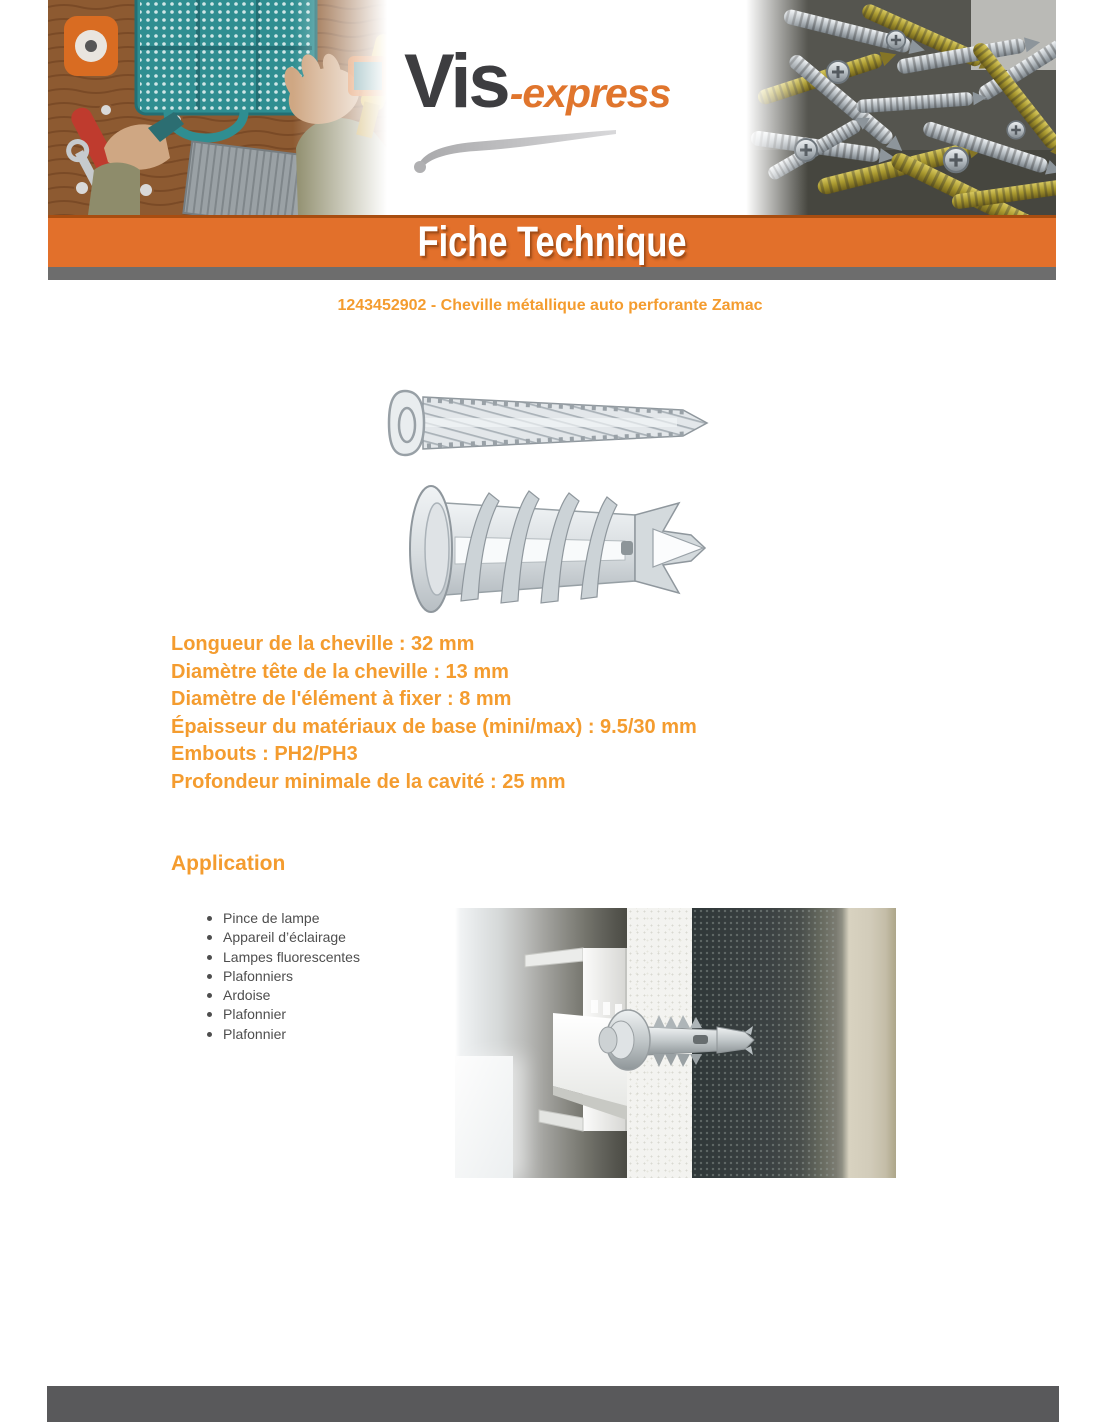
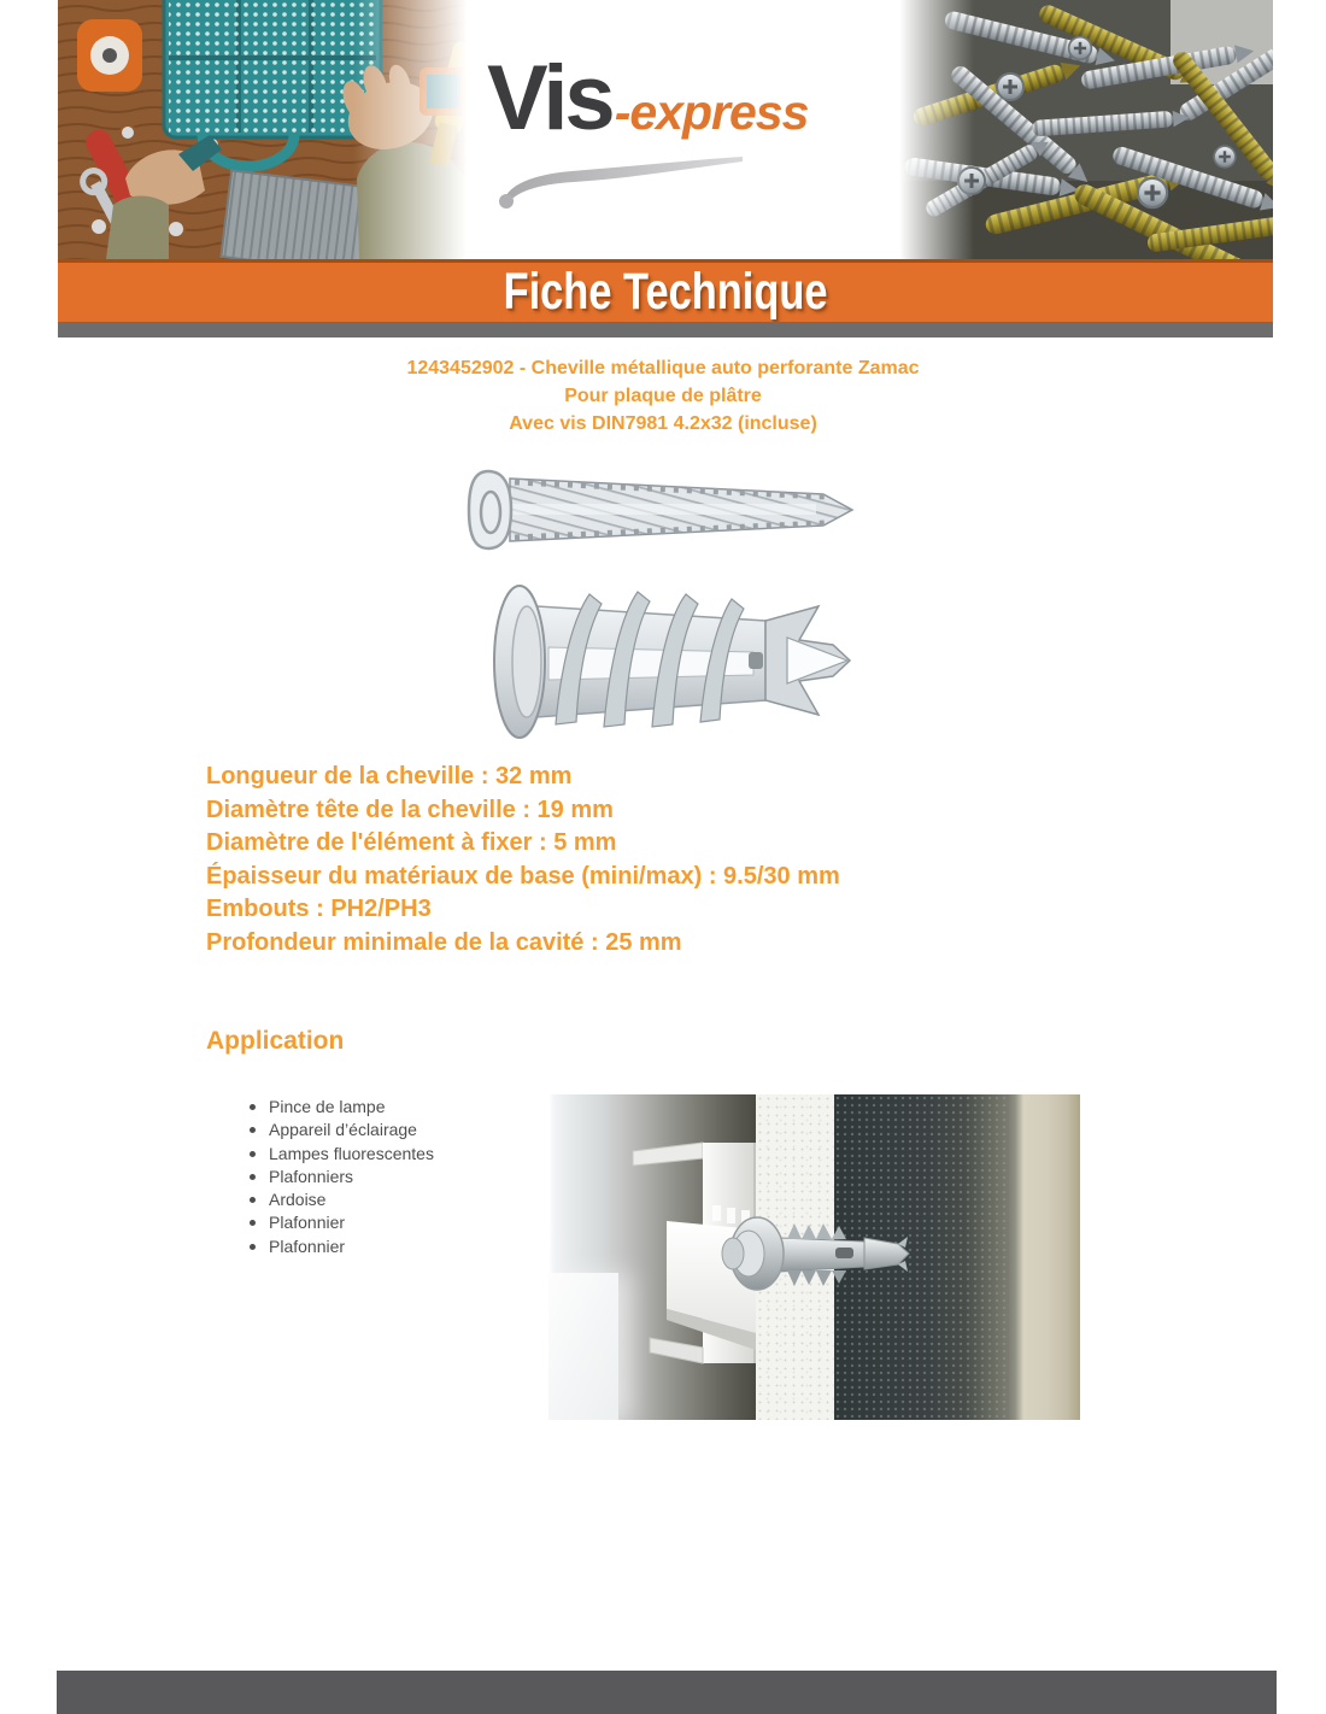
  Vis
  -express
  Fiche Technique
  1243452902 - Cheville métallique auto perforante Zamac
+ Pour plaque de plâtre
+ Avec vis DIN7981 4.2x32 (incluse)
  Longueur de la cheville : 32 mm
- Diamètre tête de la cheville : 13 mm
+ Diamètre tête de la cheville : 19 mm
- Diamètre de l'élément à fixer : 8 mm
+ Diamètre de l'élément à fixer : 5 mm
  Épaisseur du matériaux de base (mini/max) : 9.5/30 mm
  Embouts : PH2/PH3
  Profondeur minimale de la cavité : 25 mm
  Application
  Pince de lampe
  Appareil d’éclairage
  Lampes fluorescentes
  Plafonniers
  Ardoise
  Plafonnier
  Plafonnier
